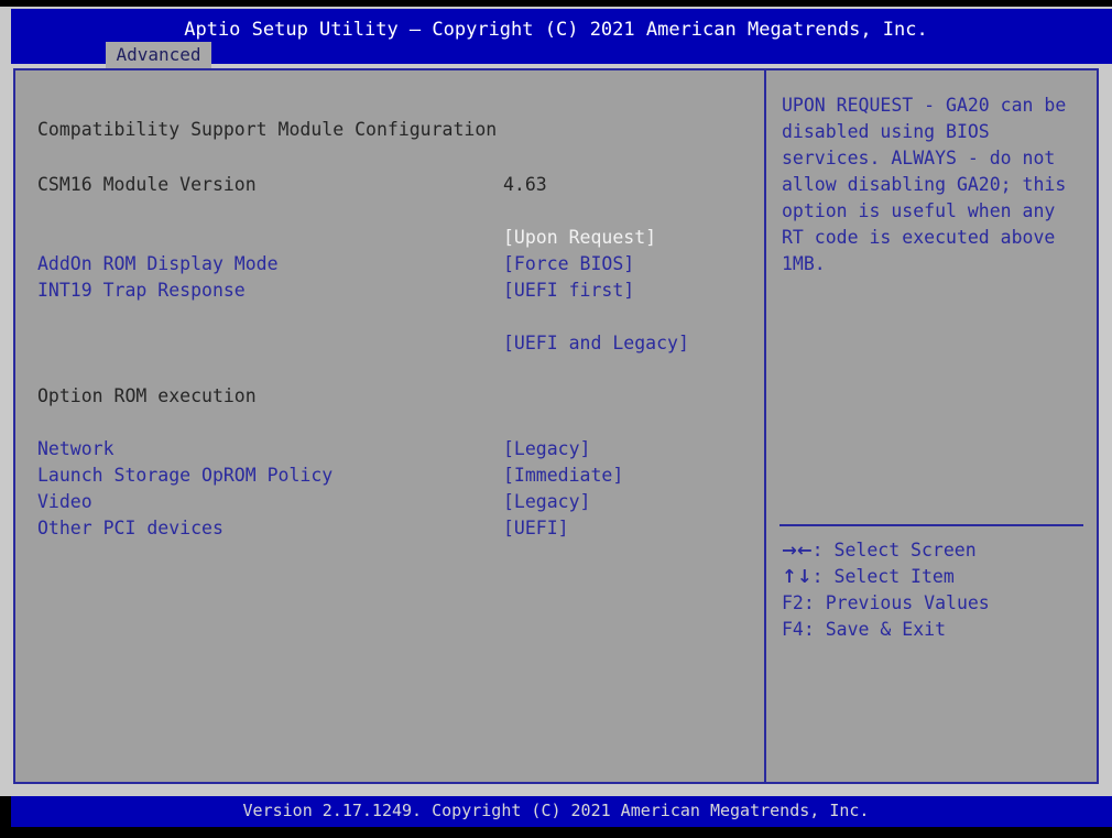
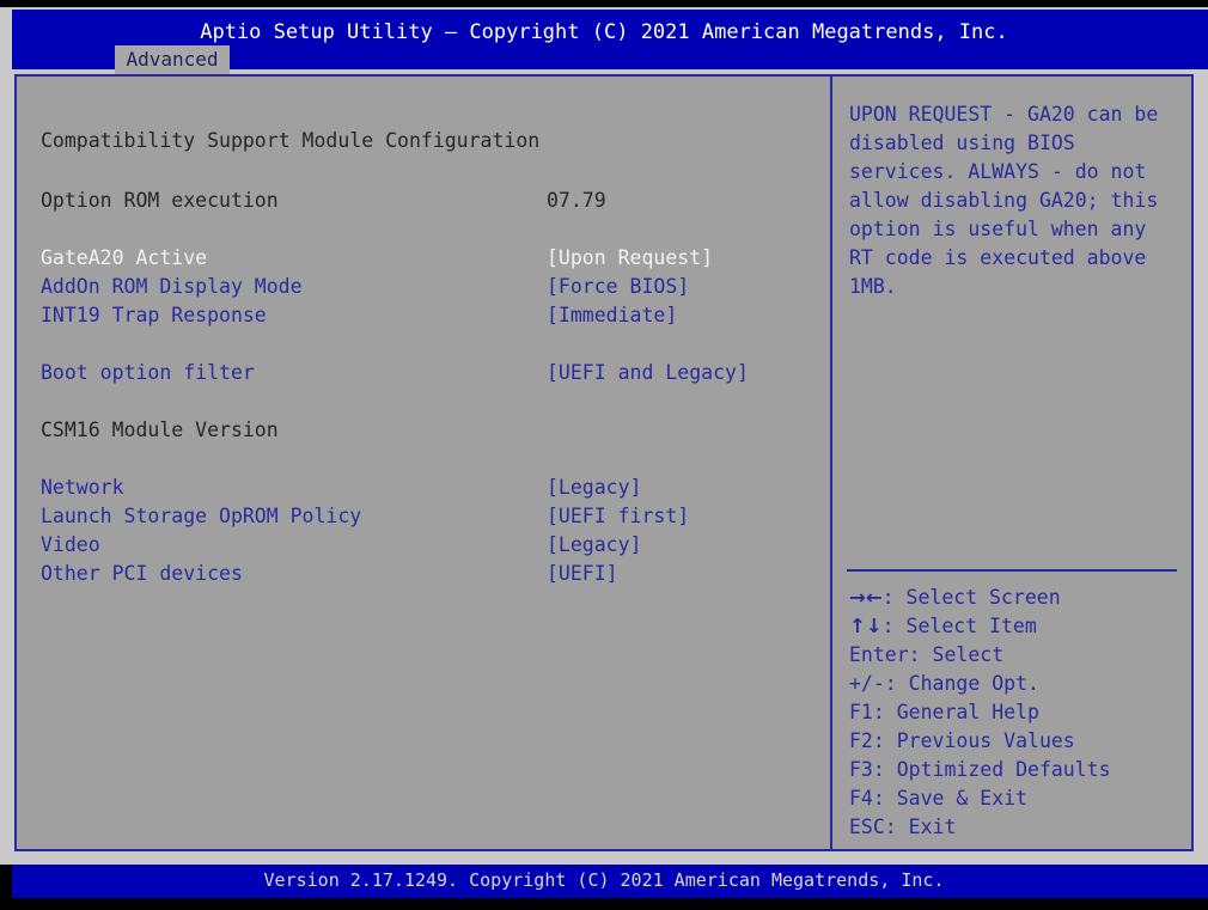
  Aptio Setup Utility – Copyright (C) 2021 American Megatrends, Inc.
  Advanced
  Compatibility Support Module Configuration
- CSM16 Module Version
+ Option ROM execution
- 4.63
+ 07.79
+ GateA20 Active
  [Upon Request]
  AddOn ROM Display Mode
  [Force BIOS]
  INT19 Trap Response
- [UEFI first]
+ [Immediate]
+ Boot option filter
  [UEFI and Legacy]
- Option ROM execution
+ CSM16 Module Version
  Network
  [Legacy]
  Launch Storage OpROM Policy
- [Immediate]
+ [UEFI first]
  Video
  [Legacy]
  Other PCI devices
  [UEFI]
  UPON REQUEST - GA20 can be
  disabled using BIOS
  services. ALWAYS - do not
  allow disabling GA20; this
  option is useful when any
  RT code is executed above
  1MB.
  →←: Select Screen
  ↑↓: Select Item
+ Enter: Select
+ +/-: Change Opt.
+ F1: General Help
  F2: Previous Values
+ F3: Optimized Defaults
  F4: Save & Exit
+ ESC: Exit
  Version 2.17.1249. Copyright (C) 2021 American Megatrends, Inc.
